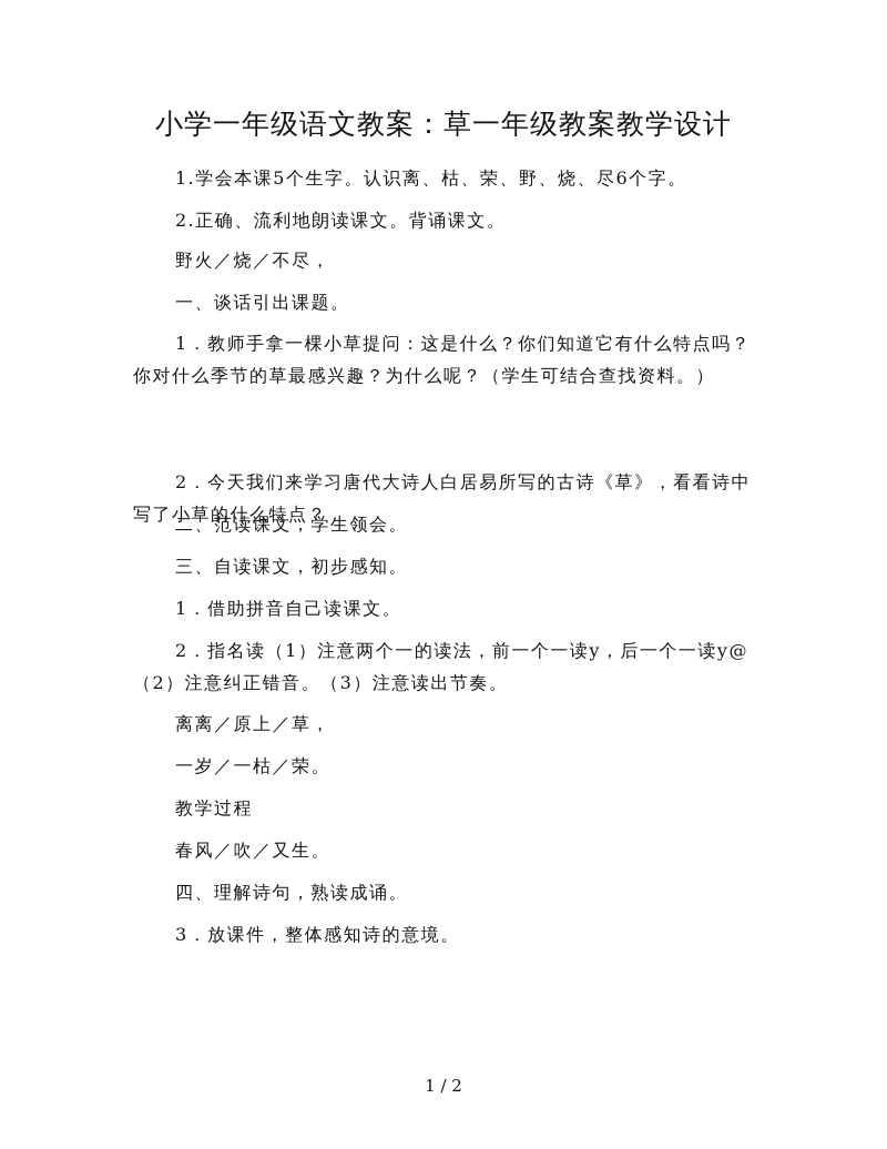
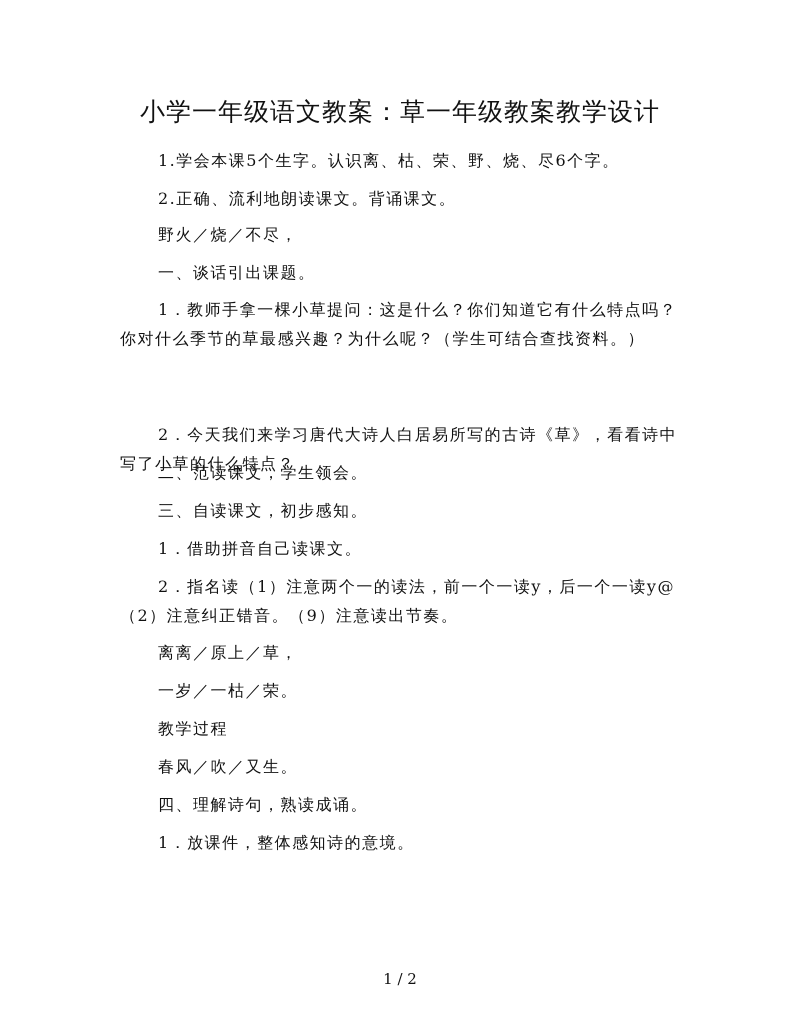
  小学一年级语文教案：草一年级教案教学设计
  1.学会本课5个生字。认识离、枯、荣、野、烧、尽6个字。
  2.正确、流利地朗读课文。背诵课文。
  野火／烧／不尽，
  一、谈话引出课题。
  1．教师手拿一棵小草提问：这是什么？你们知道它有什么特点吗？你对什么季节的草最感兴趣？为什么呢？（学生可结合查找资料。）
  2．今天我们来学习唐代大诗人白居易所写的古诗《草》，看看诗中写了小草的什么特点？
  二、范读课文，学生领会。
  三、自读课文，初步感知。
  1．借助拼音自己读课文。
- 2．指名读（1）注意两个一的读法，前一个一读y，后一个一读y@（2）注意纠正错音。（3）注意读出节奏。
+ 2．指名读（1）注意两个一的读法，前一个一读y，后一个一读y@（2）注意纠正错音。（9）注意读出节奏。
  离离／原上／草，
  一岁／一枯／荣。
  教学过程
  春风／吹／又生。
  四、理解诗句，熟读成诵。
- 3．放课件，整体感知诗的意境。
+ 1．放课件，整体感知诗的意境。
  1 / 2
